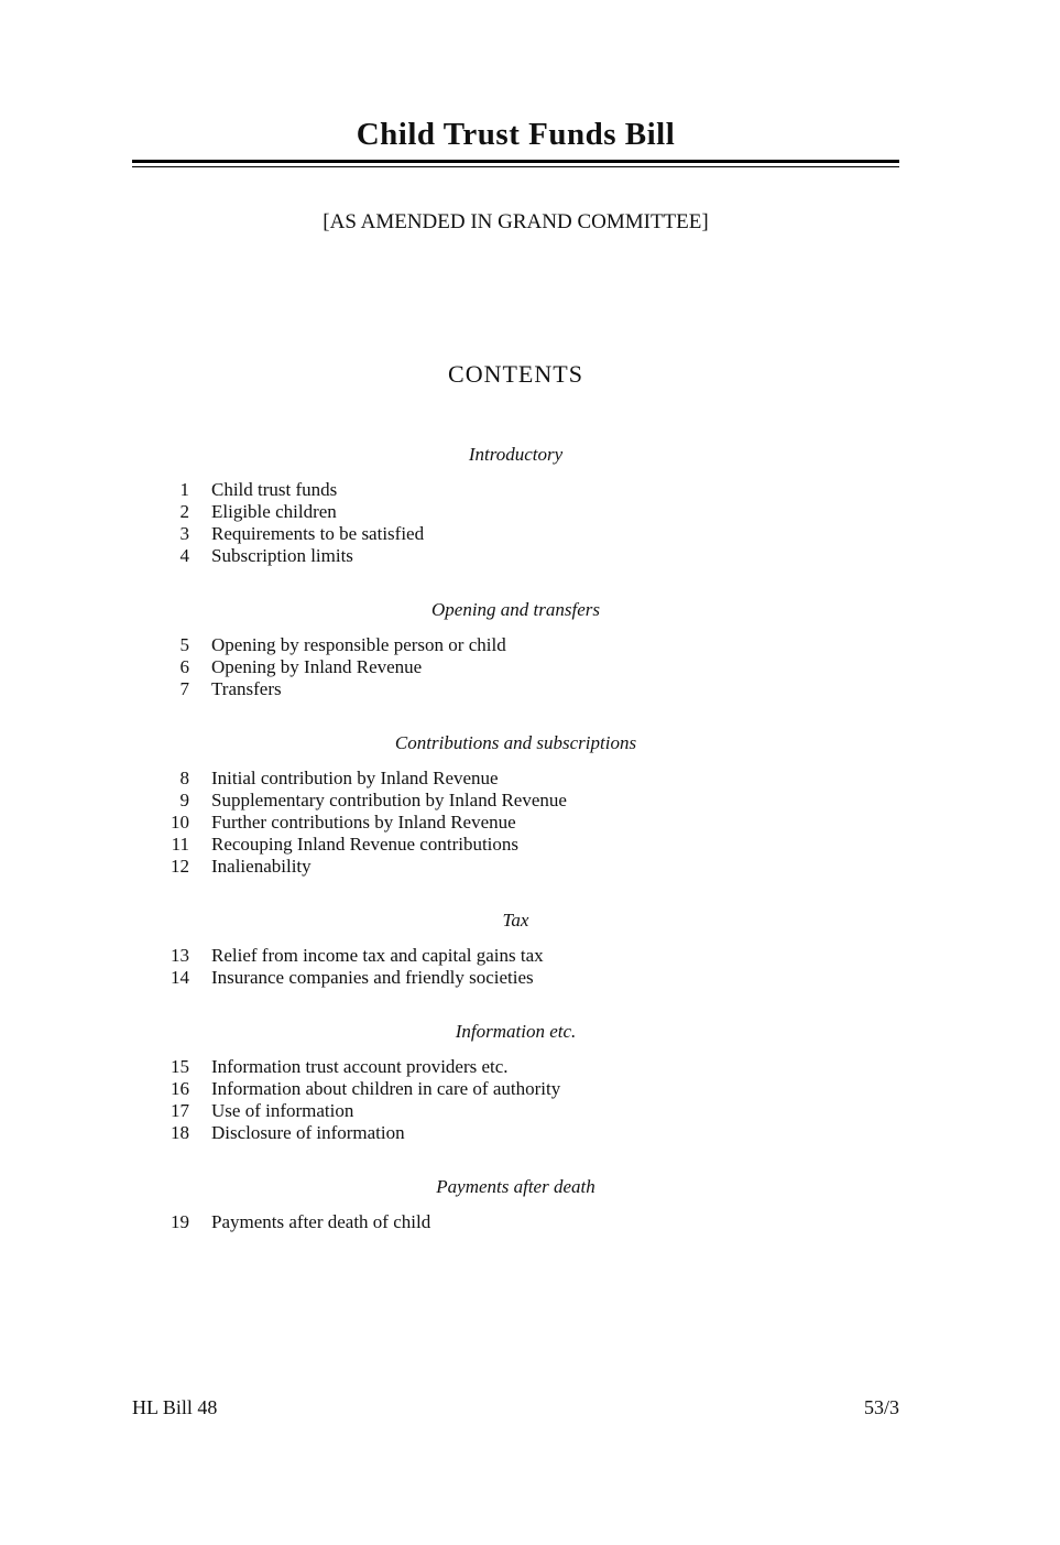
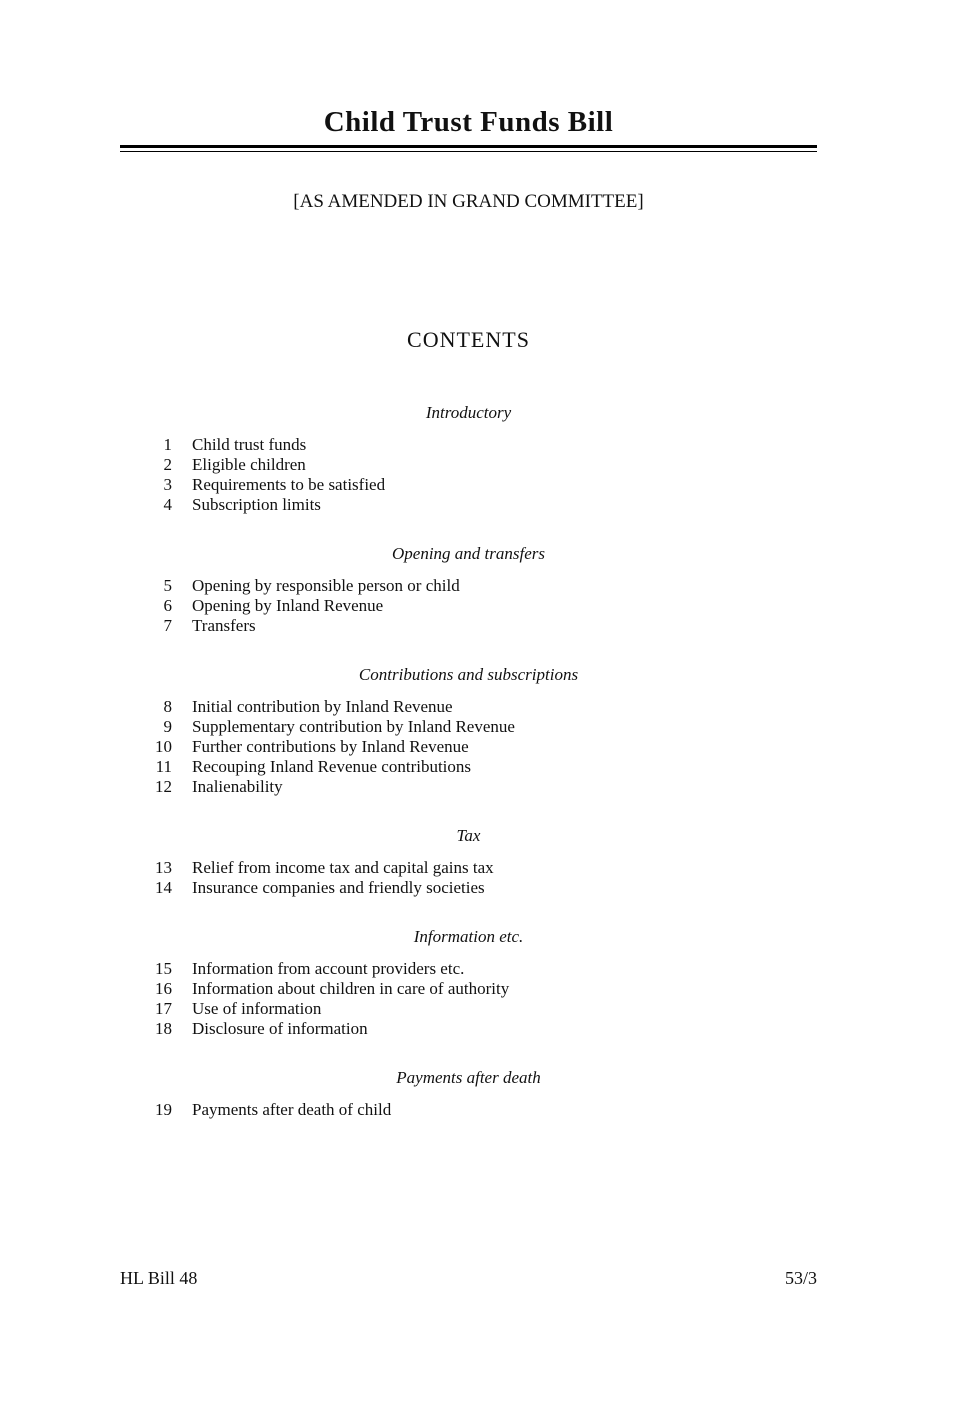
  Child Trust Funds Bill
  [AS AMENDED IN GRAND COMMITTEE]
  CONTENTS
  Introductory
  1
  Child trust funds
  2
  Eligible children
  3
  Requirements to be satisfied
  4
  Subscription limits
  Opening and transfers
  5
  Opening by responsible person or child
  6
  Opening by Inland Revenue
  7
  Transfers
  Contributions and subscriptions
  8
  Initial contribution by Inland Revenue
  9
  Supplementary contribution by Inland Revenue
  10
  Further contributions by Inland Revenue
  11
  Recouping Inland Revenue contributions
  12
  Inalienability
  Tax
  13
  Relief from income tax and capital gains tax
  14
  Insurance companies and friendly societies
  Information etc.
  15
- Information trust account providers etc.
+ Information from account providers etc.
  16
  Information about children in care of authority
  17
  Use of information
  18
  Disclosure of information
  Payments after death
  19
  Payments after death of child
  HL Bill 48
  53/3
